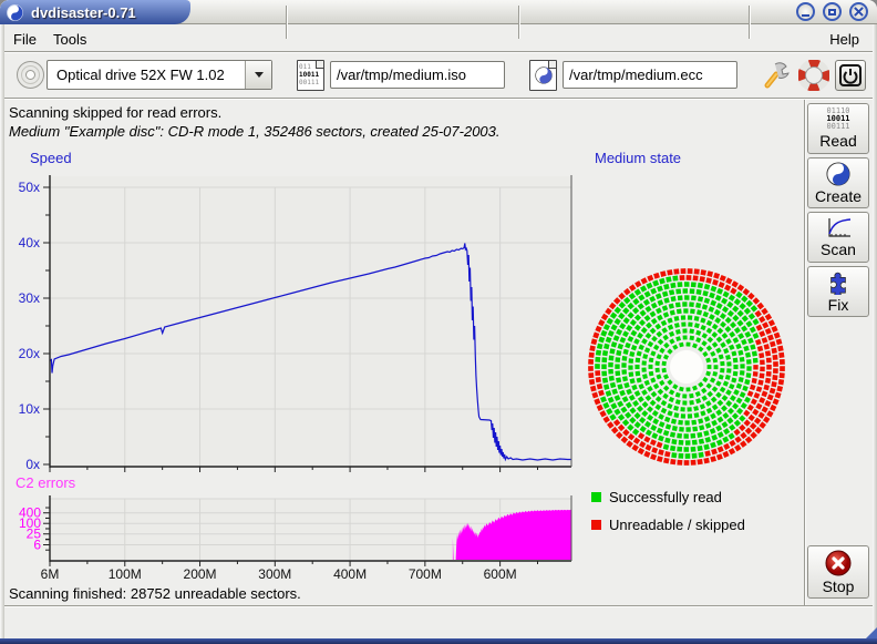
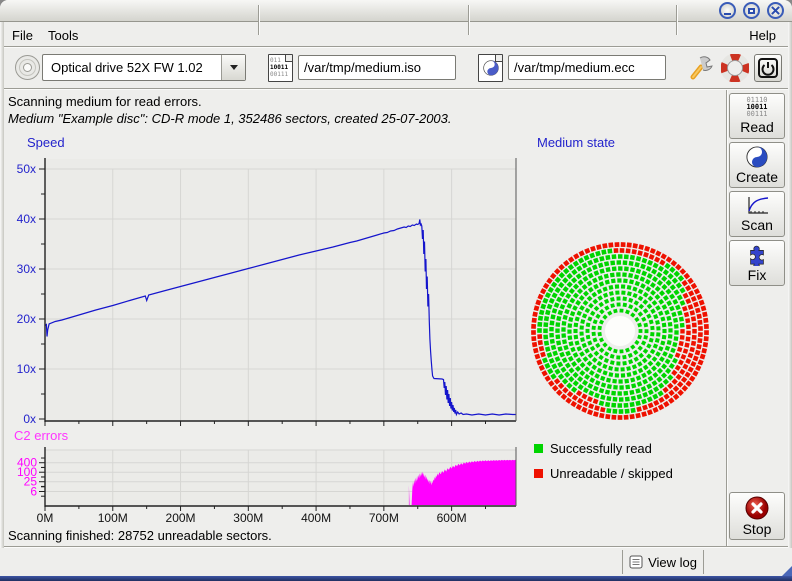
- dvdisaster-0.71
  File
  Tools
  Help
  Optical drive 52X FW 1.02
  /var/tmp/medium.iso
  /var/tmp/medium.ecc
- Scanning skipped for read errors.
+ Scanning medium for read errors.
  Medium "Example disc": CD-R mode 1, 352486 sectors, created 25-07-2003.
  Speed
  Medium state
  C2 errors
  Successfully read
  Unreadable / skipped
  0x
  10x
  20x
  30x
  40x
  50x
  6
  25
  100
  400
- 6M
+ 0M
  100M
  200M
  300M
  400M
  700M
  600M
  Scanning finished: 28752 unreadable sectors.
  01110
  10011
  00111
  Read
  Create
  Scan
  Fix
  Stop
+ View log
